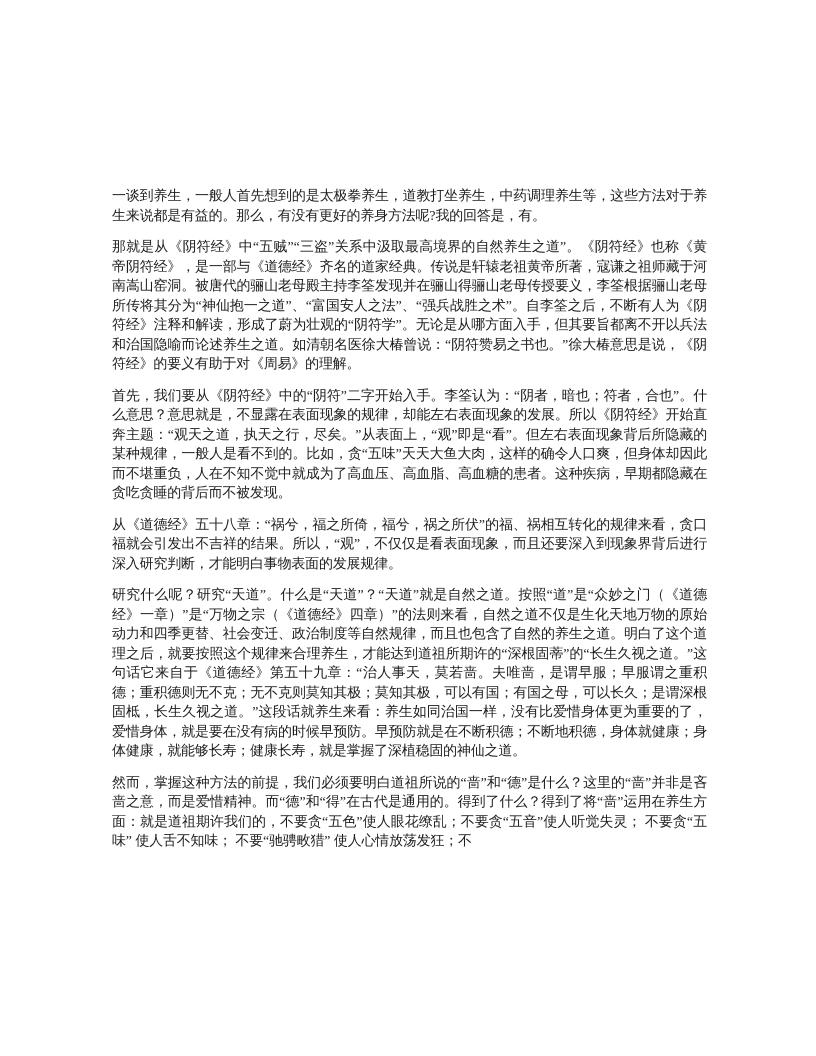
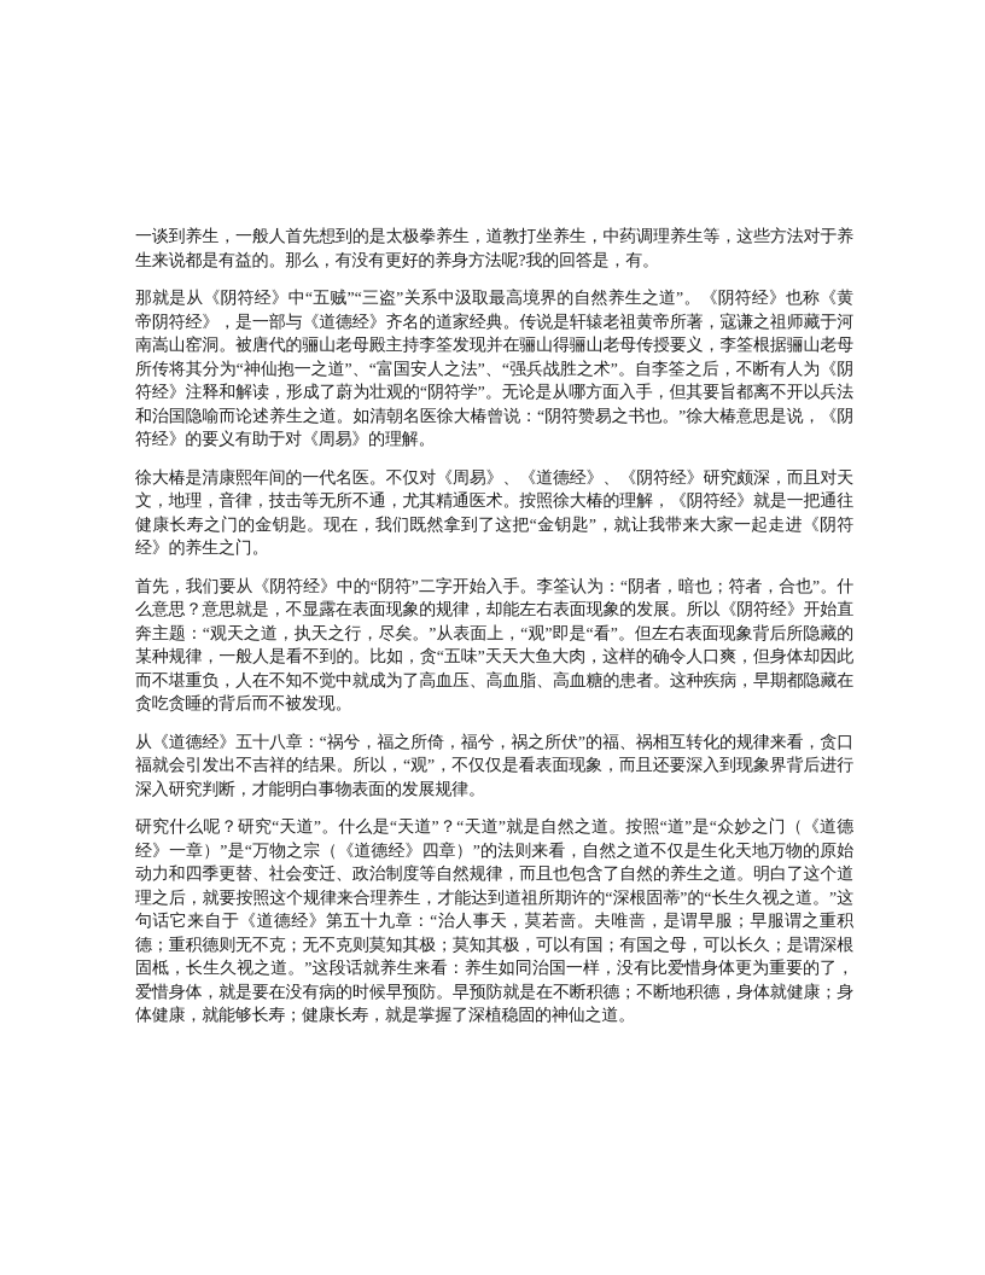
  一谈到养生，一般人首先想到的是太极拳养生，道教打坐养生，中药调理养生等，这些方法对于养生来说都是有益的。那么，有没有更好的养身方法呢?我的回答是，有。
  那就是从《阴符经》中“五贼”“三盗”关系中汲取最高境界的自然养生之道”。《阴符经》也称《黄帝阴符经》，是一部与《道德经》齐名的道家经典。传说是轩辕老祖黄帝所著，寇谦之祖师藏于河南嵩山窑洞。被唐代的骊山老母殿主持李筌发现并在骊山得骊山老母传授要义，李筌根据骊山老母所传将其分为“神仙抱一之道”、“富国安人之法”、“强兵战胜之术”。自李筌之后，不断有人为《阴符经》注释和解读，形成了蔚为壮观的“阴符学”。无论是从哪方面入手，但其要旨都离不开以兵法和治国隐喻而论述养生之道。如清朝名医徐大椿曾说：“阴符赞易之书也。”徐大椿意思是说，《阴符经》的要义有助于对《周易》的理解。
+ 徐大椿是清康熙年间的一代名医。不仅对《周易》、《道德经》、《阴符经》研究颇深，而且对天文，地理，音律，技击等无所不通，尤其精通医术。按照徐大椿的理解，《阴符经》就是一把通往健康长寿之门的金钥匙。现在，我们既然拿到了这把“金钥匙”，就让我带来大家一起走进《阴符经》的养生之门。
  首先，我们要从《阴符经》中的“阴符”二字开始入手。李筌认为：“阴者，暗也；符者，合也”。什么意思？意思就是，不显露在表面现象的规律，却能左右表面现象的发展。所以《阴符经》开始直奔主题：“观天之道，执天之行，尽矣。”从表面上，“观”即是“看”。但左右表面现象背后所隐藏的某种规律，一般人是看不到的。比如，贪“五味”天天大鱼大肉，这样的确令人口爽，但身体却因此而不堪重负，人在不知不觉中就成为了高血压、高血脂、高血糖的患者。这种疾病，早期都隐藏在贪吃贪睡的背后而不被发现。
  从《道德经》五十八章：“祸兮，福之所倚，福兮，祸之所伏”的福、祸相互转化的规律来看，贪口福就会引发出不吉祥的结果。所以，“观”，不仅仅是看表面现象，而且还要深入到现象界背后进行深入研究判断，才能明白事物表面的发展规律。
  研究什么呢？研究“天道”。什么是“天道”？“天道”就是自然之道。按照“道”是“众妙之门（《道德经》一章）”是“万物之宗（《道德经》四章）”的法则来看，自然之道不仅是生化天地万物的原始动力和四季更替、社会变迁、政治制度等自然规律，而且也包含了自然的养生之道。明白了这个道理之后，就要按照这个规律来合理养生，才能达到道祖所期许的“深根固蒂”的“长生久视之道。”这句话它来自于《道德经》第五十九章：“治人事天，莫若啬。夫唯啬，是谓早服；早服谓之重积德；重积德则无不克；无不克则莫知其极；莫知其极，可以有国；有国之母，可以长久；是谓深根固柢，长生久视之道。”这段话就养生来看：养生如同治国一样，没有比爱惜身体更为重要的了，爱惜身体，就是要在没有病的时候早预防。早预防就是在不断积德；不断地积德，身体就健康；身体健康，就能够长寿；健康长寿，就是掌握了深植稳固的神仙之道。
- 然而，掌握这种方法的前提，我们必须要明白道祖所说的“啬”和“德”是什么？这里的“啬”并非是吝啬之意，而是爱惜精神。而“德”和“得”在古代是通用的。得到了什么？得到了将“啬”运用在养生方面：就是道祖期许我们的，不要贪“五色”使人眼花缭乱；不要贪“五音”使人听觉失灵； 不要贪“五味” 使人舌不知味； 不要“驰骋畋猎” 使人心情放荡发狂；不
